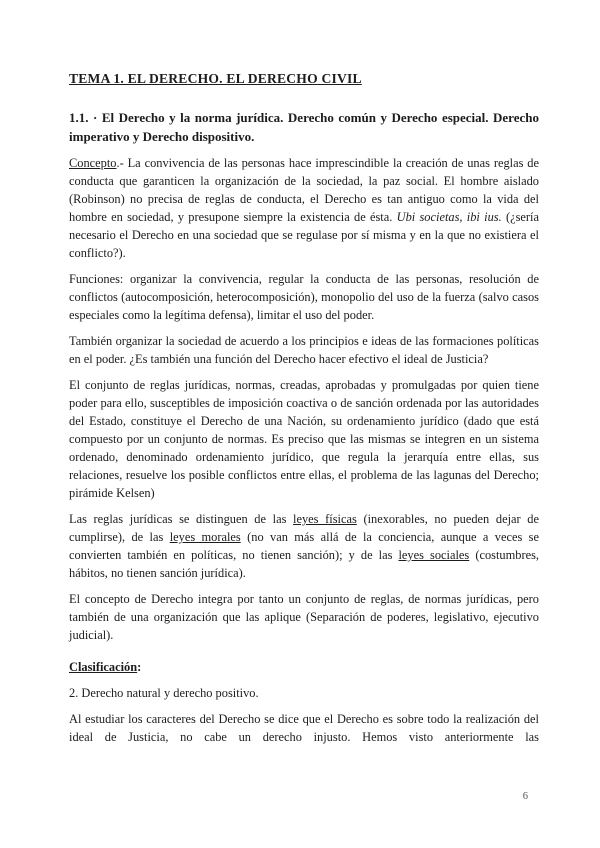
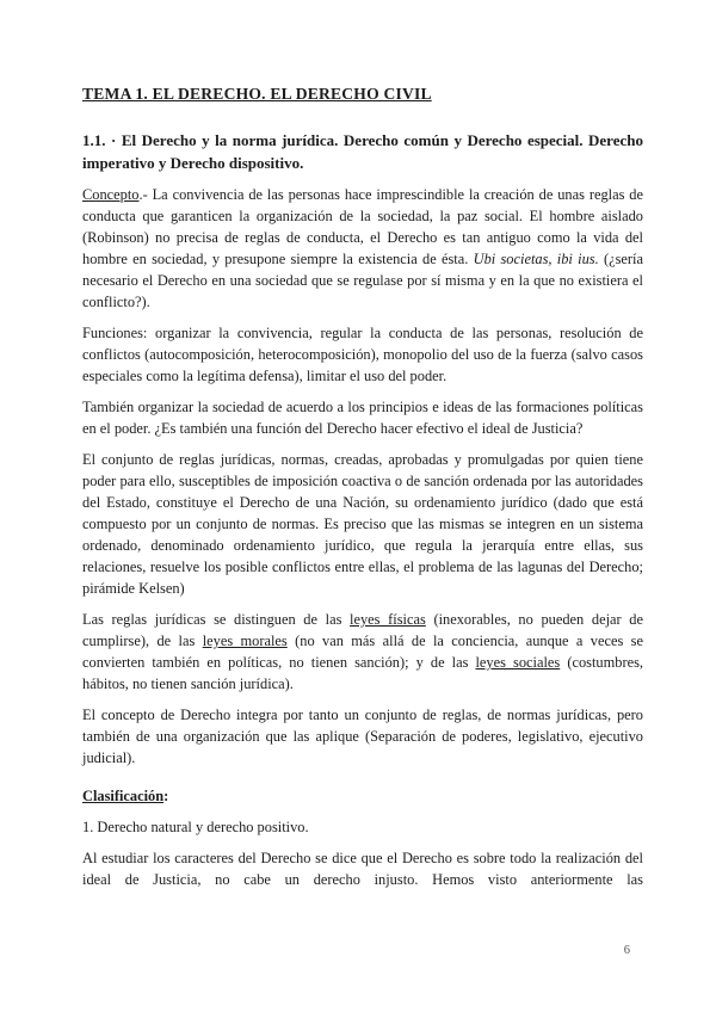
  TEMA 1. EL DERECHO. EL DERECHO CIVIL
  1.1. · El Derecho y la norma jurídica. Derecho común y Derecho especial. Derecho imperativo y Derecho dispositivo.
  Concepto.- La convivencia de las personas hace imprescindible la creación de unas reglas de conducta que garanticen la organización de la sociedad, la paz social. El hombre aislado (Robinson) no precisa de reglas de conducta, el Derecho es tan antiguo como la vida del hombre en sociedad, y presupone siempre la existencia de ésta. Ubi societas, ibi ius. (¿sería necesario el Derecho en una sociedad que se regulase por sí misma y en la que no existiera el conflicto?).
  Funciones: organizar la convivencia, regular la conducta de las personas, resolución de conflictos (autocomposición, heterocomposición), monopolio del uso de la fuerza (salvo casos especiales como la legítima defensa), limitar el uso del poder.
  También organizar la sociedad de acuerdo a los principios e ideas de las formaciones políticas en el poder. ¿Es también una función del Derecho hacer efectivo el ideal de Justicia?
  El conjunto de reglas jurídicas, normas, creadas, aprobadas y promulgadas por quien tiene poder para ello, susceptibles de imposición coactiva o de sanción ordenada por las autoridades del Estado, constituye el Derecho de una Nación, su ordenamiento jurídico (dado que está compuesto por un conjunto de normas. Es preciso que las mismas se integren en un sistema ordenado, denominado ordenamiento jurídico, que regula la jerarquía entre ellas, sus relaciones, resuelve los posible conflictos entre ellas, el problema de las lagunas del Derecho; pirámide Kelsen)
  Las reglas jurídicas se distinguen de las leyes físicas (inexorables, no pueden dejar de cumplirse), de las leyes morales (no van más allá de la conciencia, aunque a veces se convierten también en políticas, no tienen sanción); y de las leyes sociales (costumbres, hábitos, no tienen sanción jurídica).
  El concepto de Derecho integra por tanto un conjunto de reglas, de normas jurídicas, pero también de una organización que las aplique (Separación de poderes, legislativo, ejecutivo judicial).
  Clasificación:
- 2. Derecho natural y derecho positivo.
+ 1. Derecho natural y derecho positivo.
  Al estudiar los caracteres del Derecho se dice que el Derecho es sobre todo la realización del ideal de Justicia, no cabe un derecho injusto. Hemos visto anteriormente las
  6
